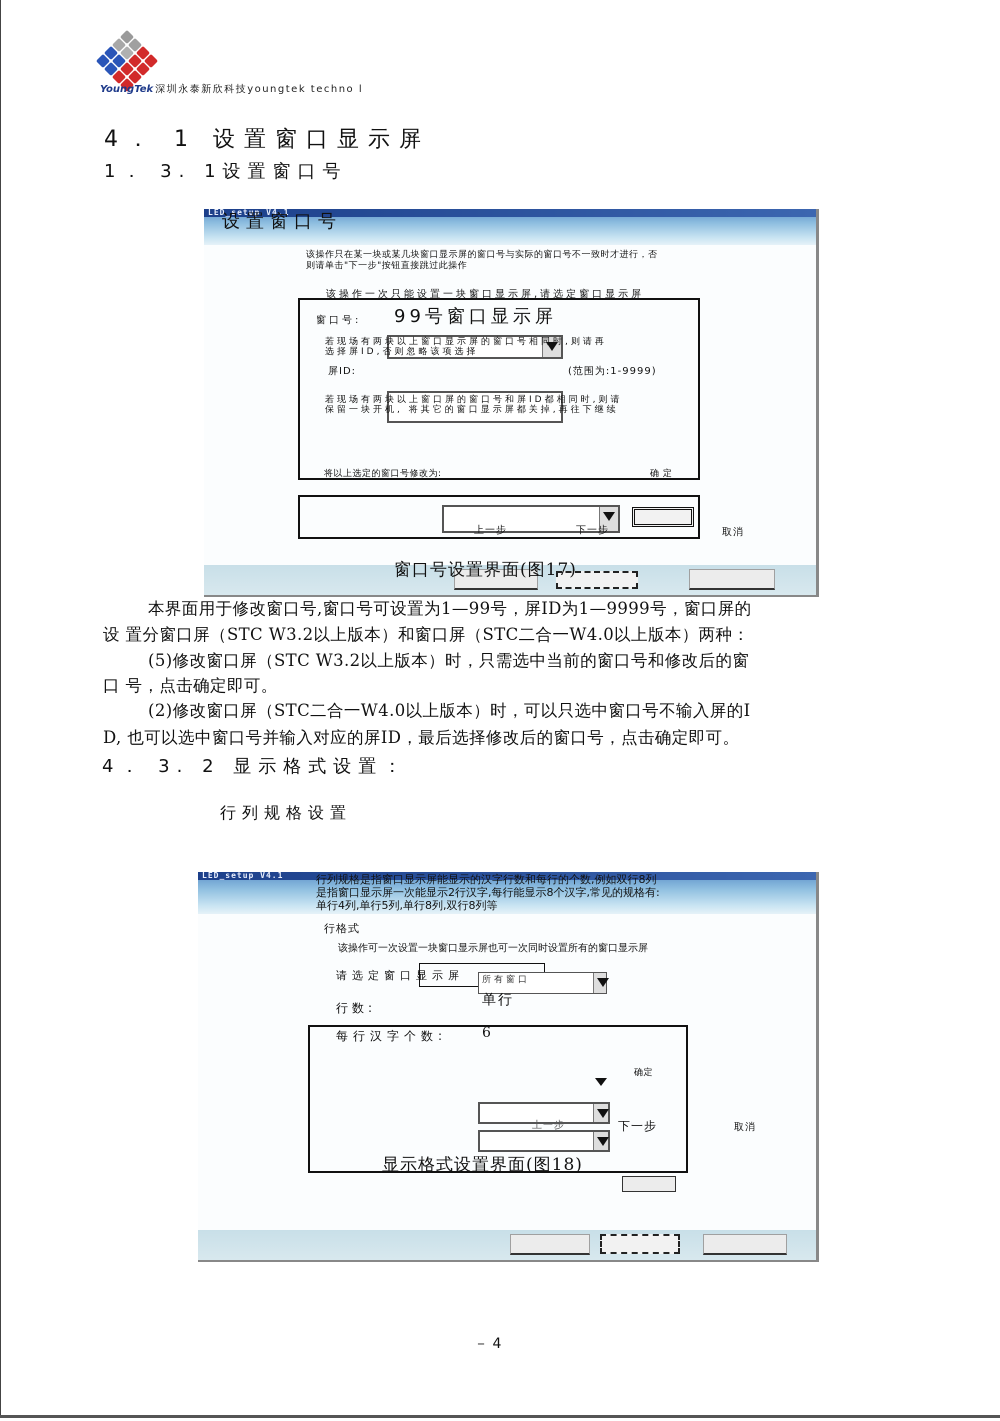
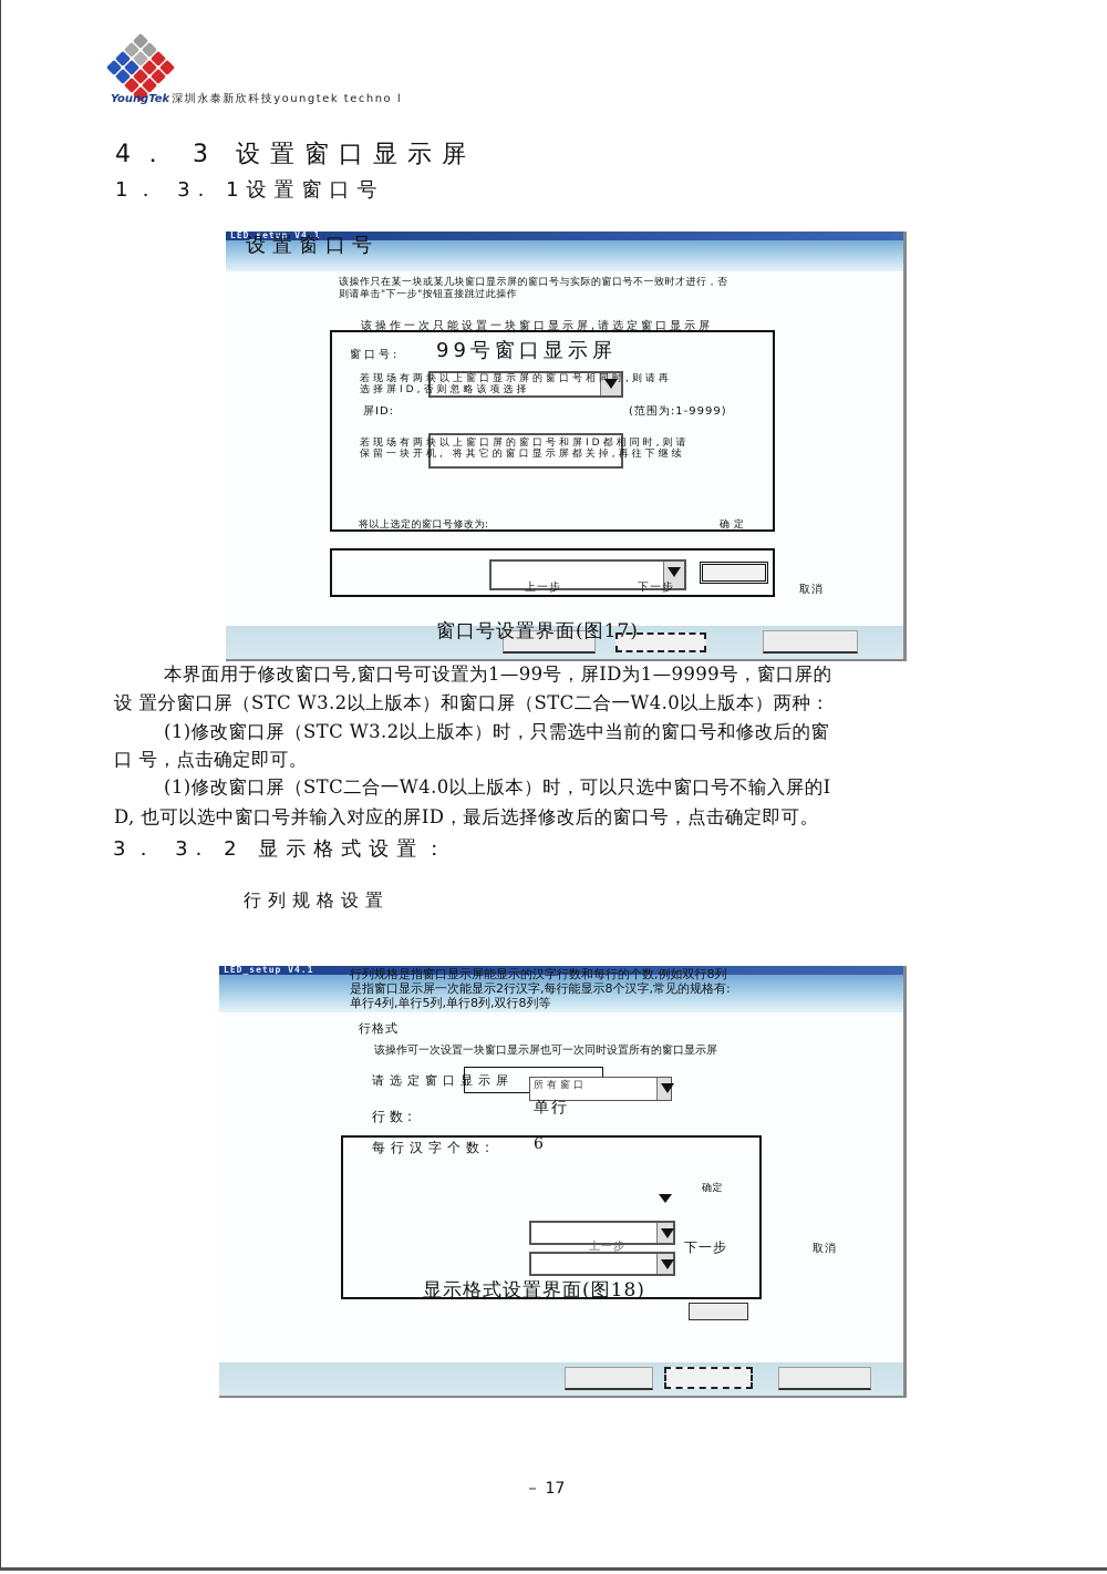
  YoungTek 深圳永泰新欣科技youngtek techno l
- 4． 1 设置窗口显示屏
+ 4． 3 设置窗口显示屏
  1． 3. 1设置窗口号
  LED_setup V4.1
  设置窗口号
  该操作只在某一块或某几块窗口显示屏的窗口号与实际的窗口号不一致时才进行，否
  则请单击"下一步"按钮直接跳过此操作
  该操作一次只能设置一块窗口显示屏,请选定窗口显示屏
  窗口号:
  99号窗口显示屏
  若现场有两块以上窗口显示屏的窗口号相同时,则请再
  选择屏ID,否则忽略该项选择
  屏ID:
  (范围为:1-9999)
  若现场有两块以上窗口屏的窗口号和屏ID都相同时,则请
  保留一块开机, 将其它的窗口显示屏都关掉,再往下继续
  将以上选定的窗口号修改为:
  确 定
  上一步
  下一步
  取消
  窗口号设置界面(图17)
  本界面用于修改窗口号,窗口号可设置为1—99号，屏ID为1—9999号，窗口屏的
  设 置分窗口屏（STC W3.2以上版本）和窗口屏（STC二合一W4.0以上版本）两种：
- (5)修改窗口屏（STC W3.2以上版本）时，只需选中当前的窗口号和修改后的窗
+ (1)修改窗口屏（STC W3.2以上版本）时，只需选中当前的窗口号和修改后的窗
  口 号，点击确定即可。
- (2)修改窗口屏（STC二合一W4.0以上版本）时，可以只选中窗口号不输入屏的I
+ (1)修改窗口屏（STC二合一W4.0以上版本）时，可以只选中窗口号不输入屏的I
  D, 也可以选中窗口号并输入对应的屏ID，最后选择修改后的窗口号，点击确定即可。
- 4． 3. 2 显示格式设置：
+ 3． 3. 2 显示格式设置：
  行列规格设置
  LED_setup V4.1
  行列规格是指窗口显示屏能显示的汉字行数和每行的个数,例如双行8列
  是指窗口显示屏一次能显示2行汉字,每行能显示8个汉字,常见的规格有:
  单行4列,单行5列,单行8列,双行8列等
  行格式
  该操作可一次设置一块窗口显示屏也可一次同时设置所有的窗口显示屏
  请选定窗口显示屏
  所有窗口
  行数:
  单行
  每行汉字个数:
  6
  确定
  上一步
  下一步
  取消
  显示格式设置界面(图18)
- － 4
+ － 17
